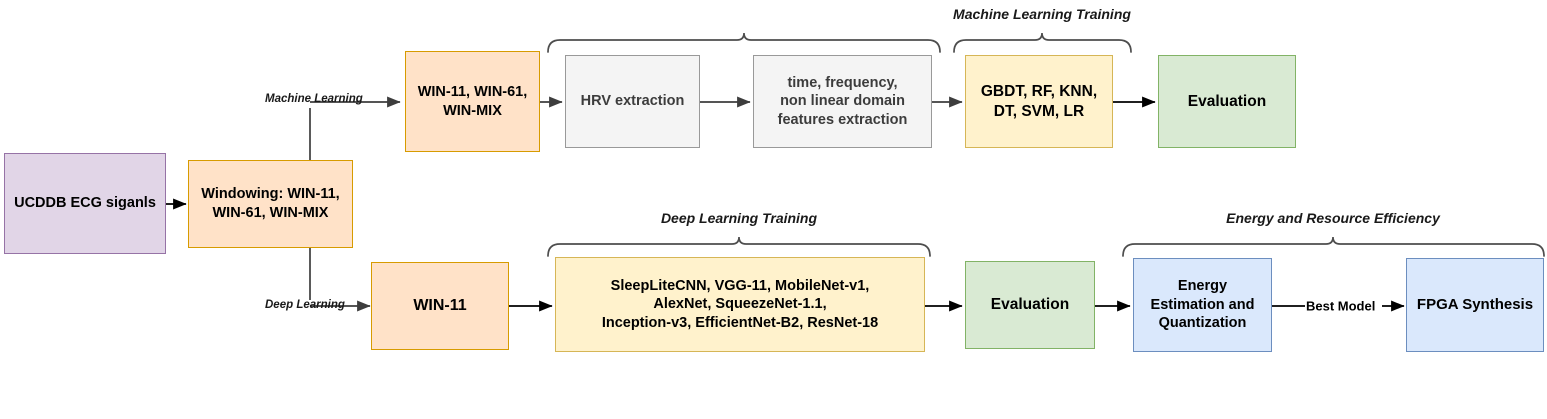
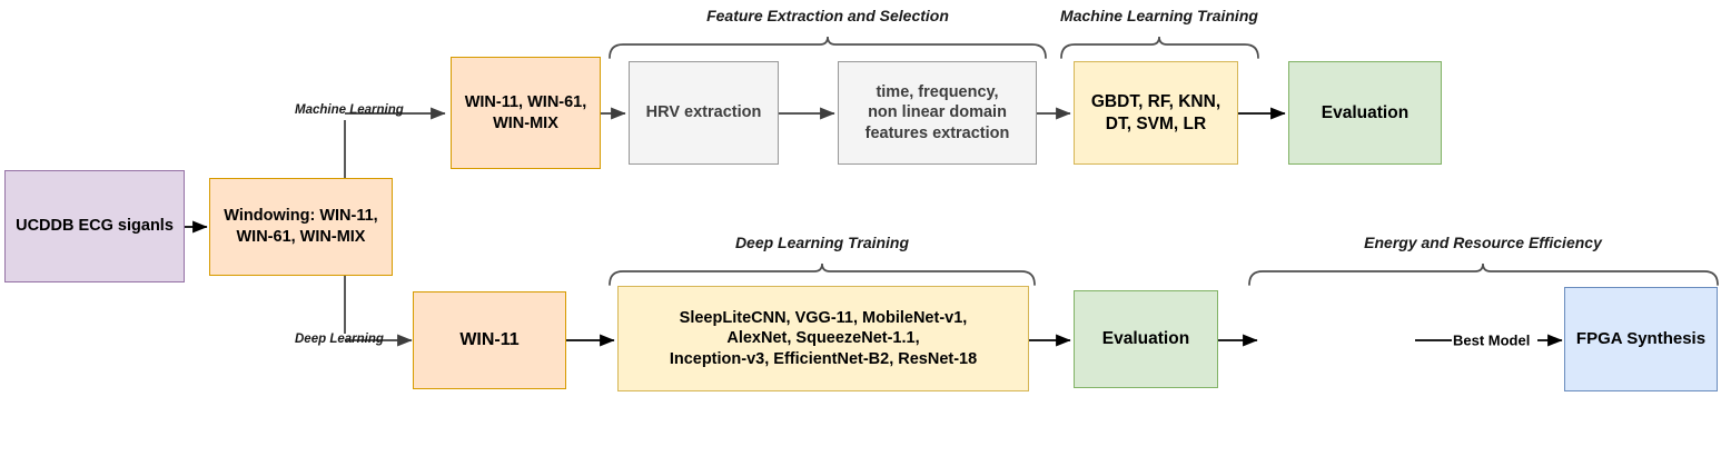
+ Feature Extraction and Selection
  Machine Learning Training
  Deep Learning Training
  Energy and Resource Efficiency
  UCDDB ECG siganls
  Windowing: WIN-11,
  WIN-61, WIN-MIX
  WIN-11, WIN-61,
  WIN-MIX
  HRV extraction
  time, frequency,
  non linear domain
  features extraction
  GBDT, RF, KNN,
  DT, SVM, LR
  Evaluation
  WIN-11
  SleepLiteCNN, VGG-11, MobileNet-v1,
  AlexNet, SqueezeNet-1.1,
  Inception-v3, EfficientNet-B2, ResNet-18
  Evaluation
- Energy
- Estimation and
- Quantization
  FPGA Synthesis
  Machine Learning
  Deep Learning
  Best Model
